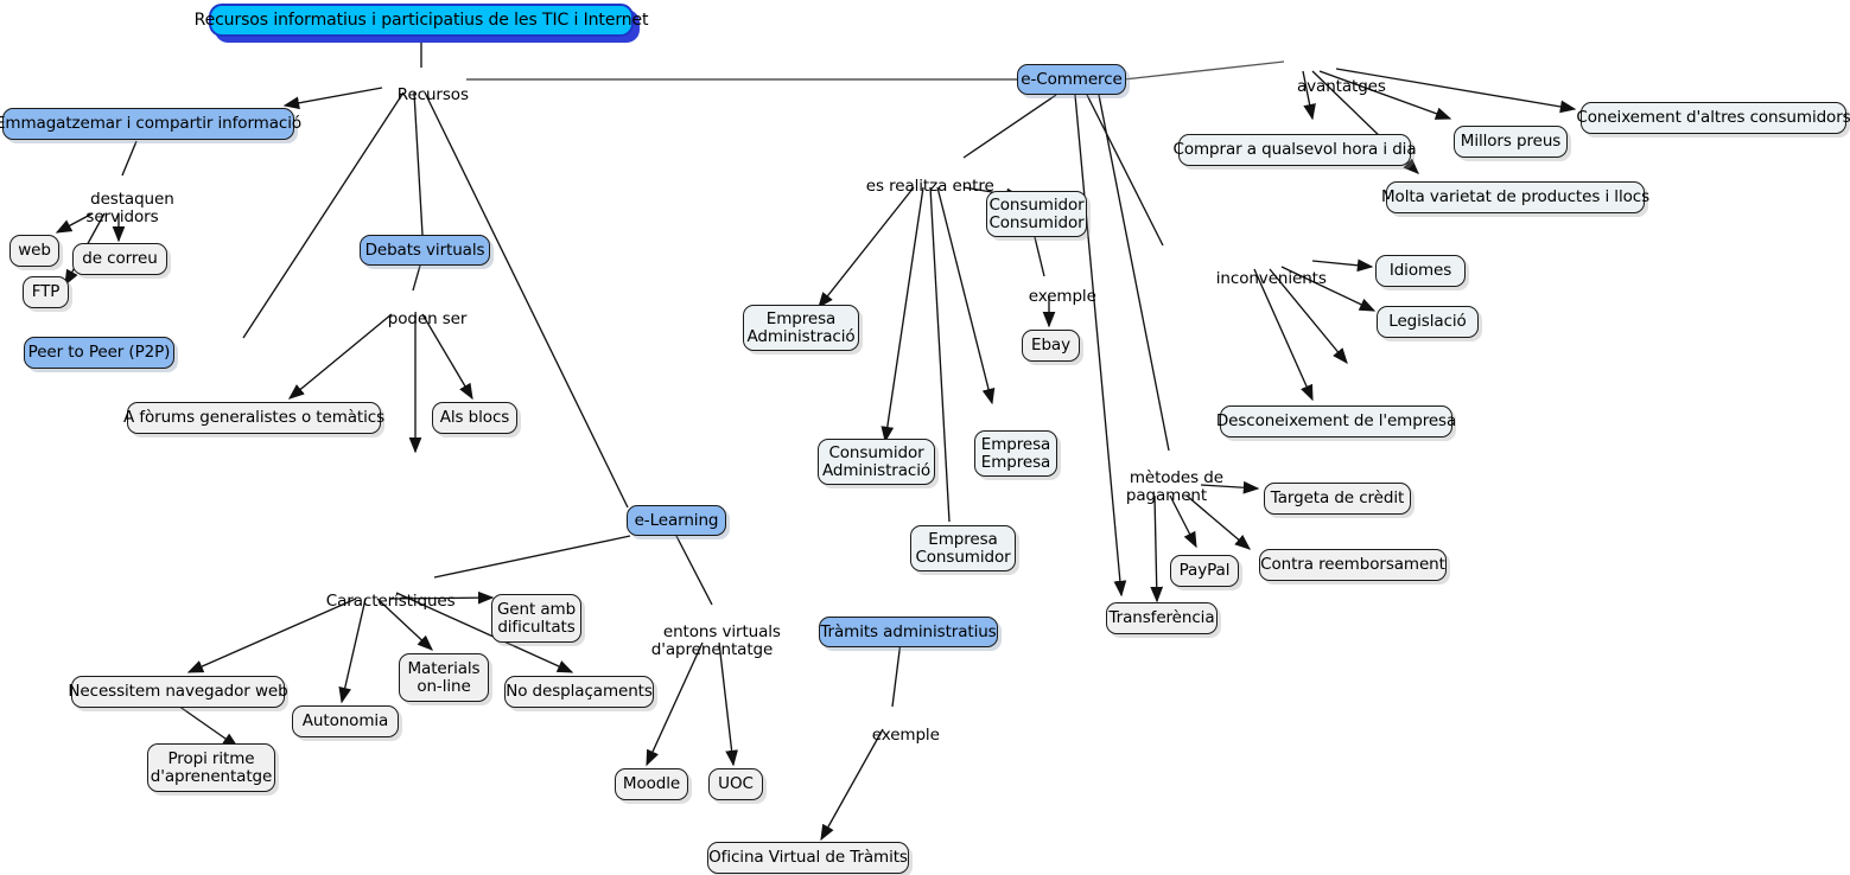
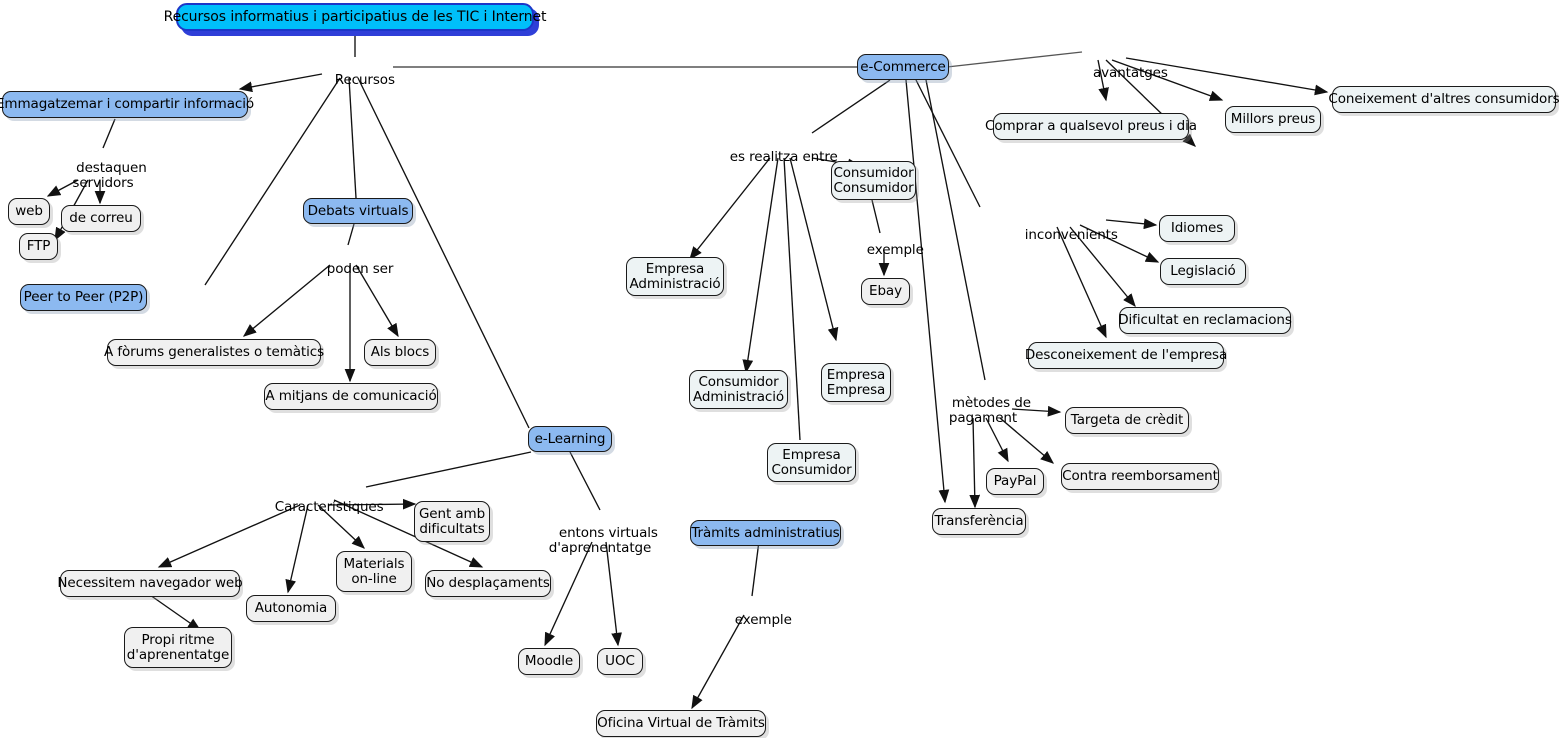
  Recursos informatius i participatius de les TIC i Internet
  Recursos
  destaquen
  servidors
  poden ser
  Característiques
  entons virtuals
  d'aprenentatge
  es realitza entre
  exemple
  avantatges
  inconvenients
  mètodes de
  pagament
  exemple
  Emmagatzemar i compartir informació
  web
  de correu
  FTP
  Peer to Peer (P2P)
  Debats virtuals
  A fòrums generalistes o temàtics
  Als blocs
+ A mitjans de comunicació
  e-Learning
  Necessitem navegador web
  Propi ritme
  d'aprenentatge
  Autonomia
  Materials
  on-line
  Gent amb
  dificultats
  No desplaçaments
  Moodle
  UOC
  e-Commerce
  Empresa
  Administració
  Consumidor
  Consumidor
  Ebay
  Consumidor
  Administració
  Empresa
  Empresa
  Empresa
  Consumidor
- Comprar a qualsevol hora i dia
+ Comprar a qualsevol preus i dia
  Millors preus
- Molta varietat de productes i llocs
  Coneixement d'altres consumidors
  Idiomes
  Legislació
+ Dificultat en reclamacions
  Desconeixement de l'empresa
  Targeta de crèdit
  Contra reemborsament
  PayPal
  Transferència
  Tràmits administratius
  Oficina Virtual de Tràmits
